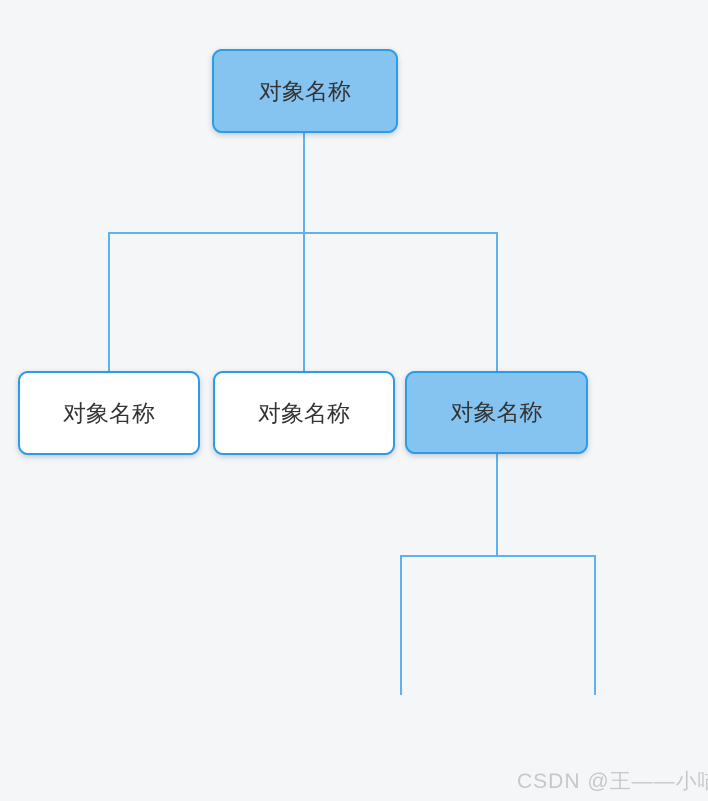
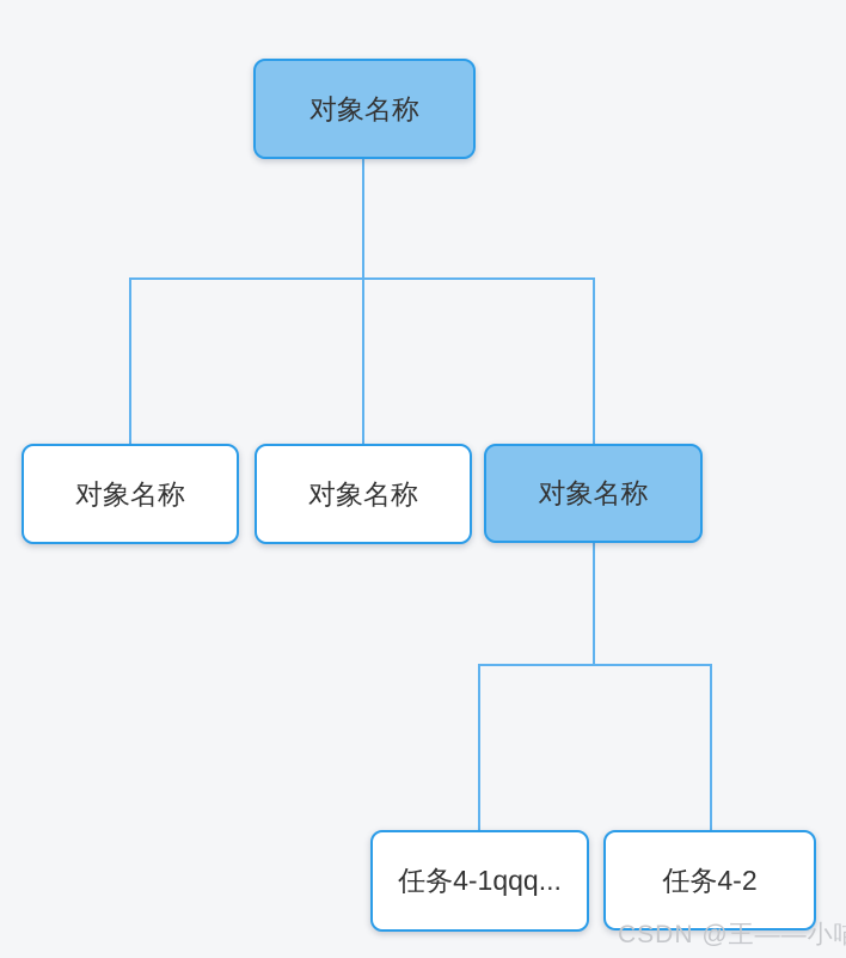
  对象名称
  对象名称
  对象名称
  对象名称
+ 任务4-1qqq...
+ 任务4-2
  CSDN @王——小
